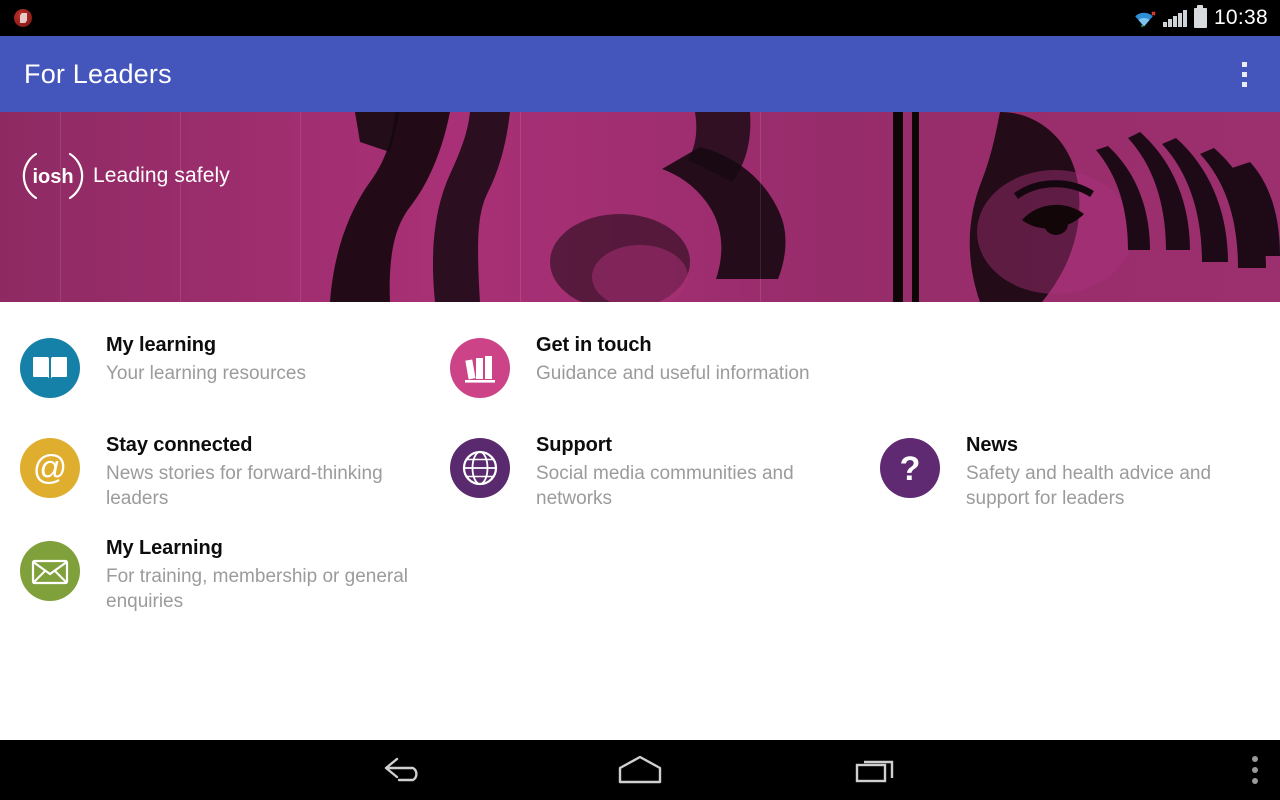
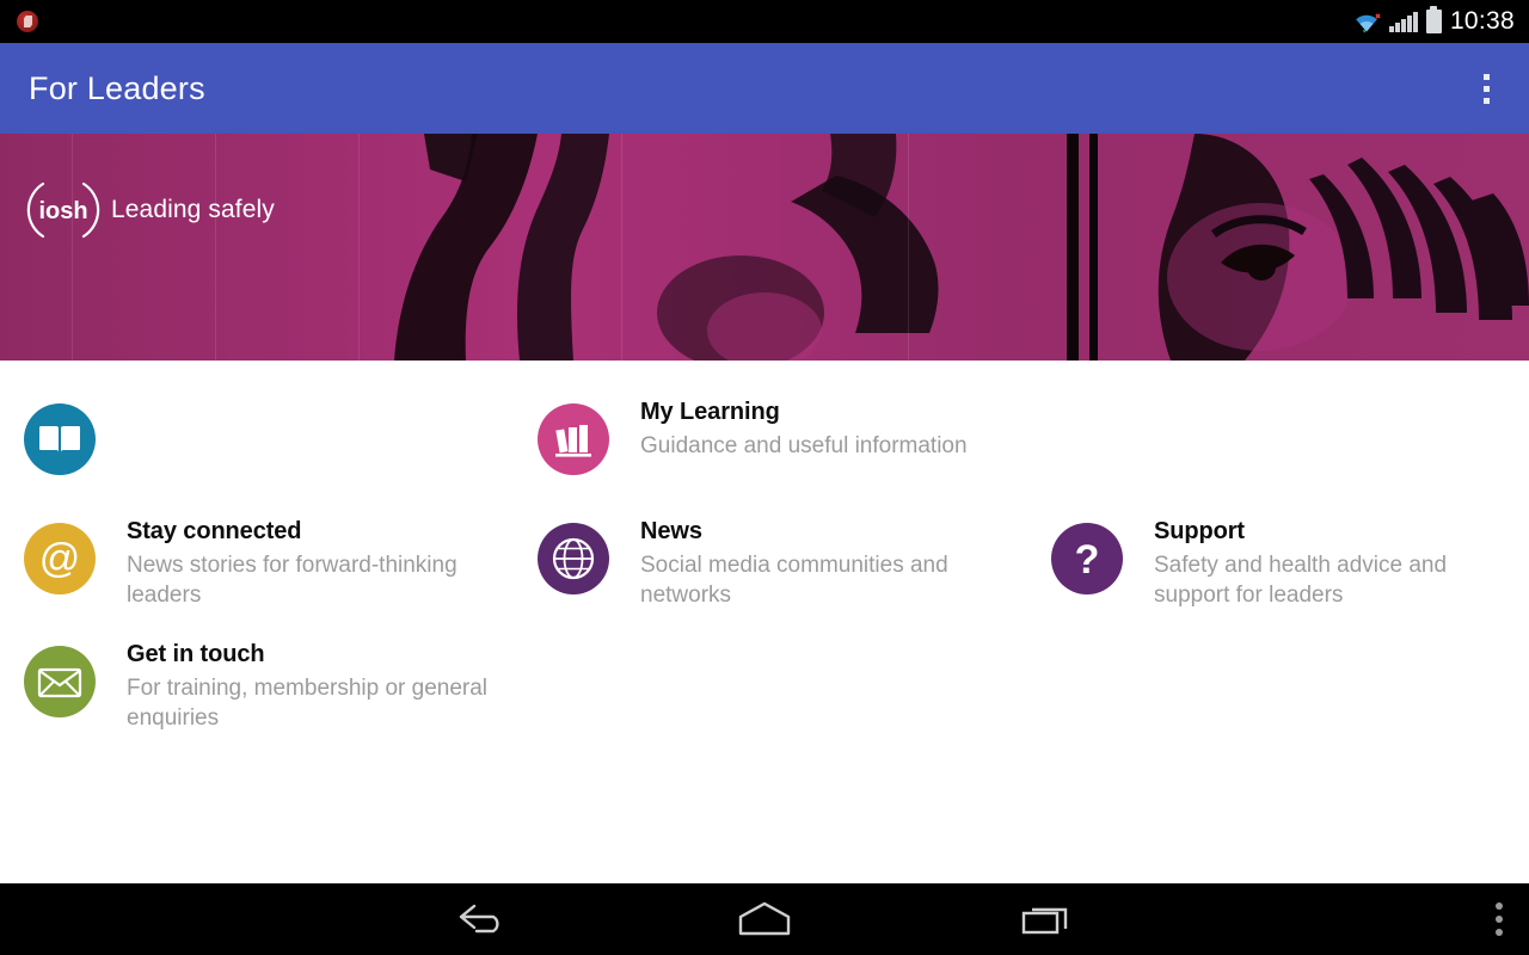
  10:38
  For Leaders
  iosh
  Leading safely
- My learning
- Your learning resources
- Get in touch
+ My Learning
  Guidance and useful information
  @
  Stay connected
  News stories for forward-thinking leaders
- Support
+ News
  Social media communities and networks
  ?
- News
+ Support
  Safety and health advice and support for leaders
- My Learning
+ Get in touch
  For training, membership or general enquiries
